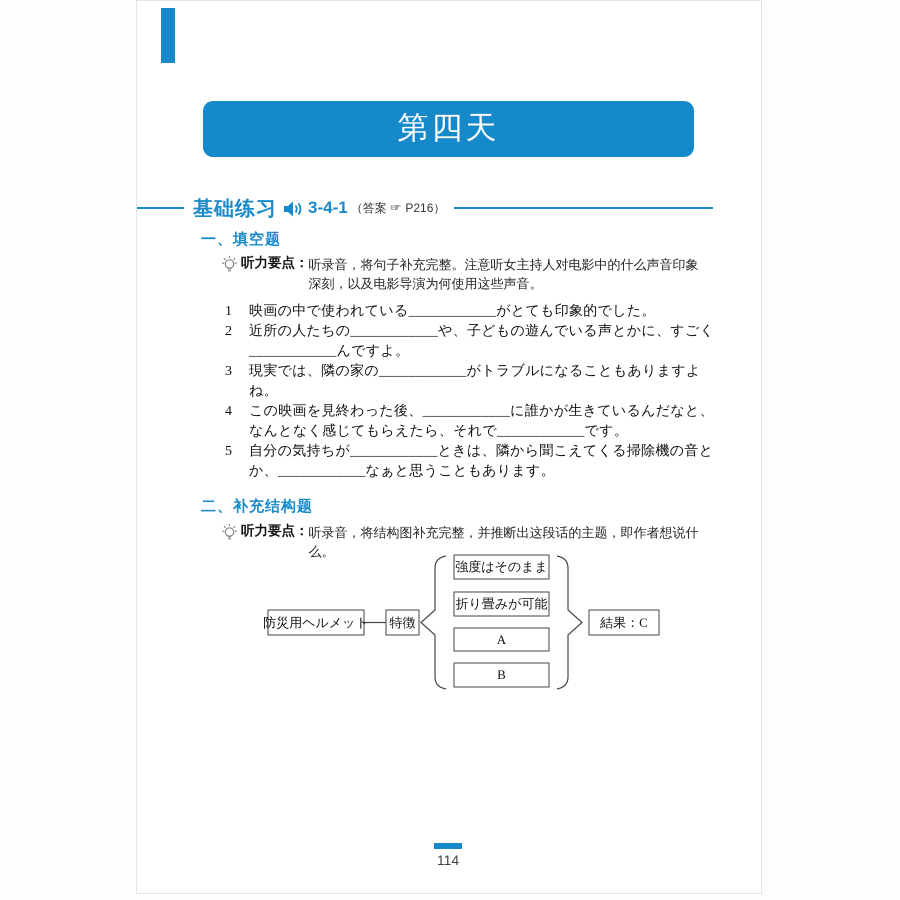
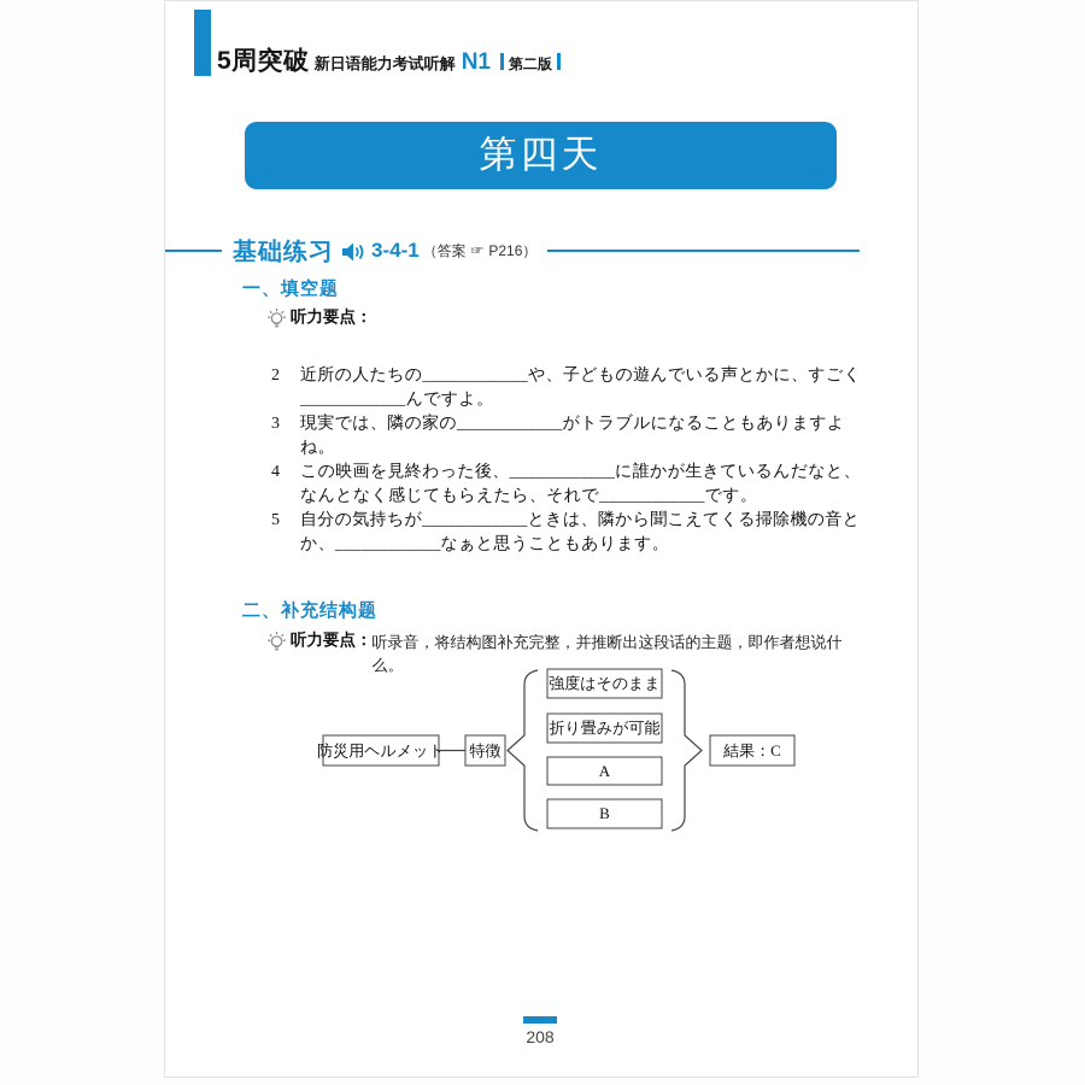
+ 5周突破
+ 新日语能力考试听解
+ N1
+ 第二版
  第四天
  基础练习
  3-4-1
  （答案 ☞ P216）
  一、填空题
  听力要点：
- 听录音，将句子补充完整。注意听女主持人对电影中的什么声音印象深刻，以及电影导演为何使用这些声音。
- 1
- 映画の中で使われている____________がとても印象的でした。
  2
  近所の人たちの____________や、子どもの遊んでいる声とかに、すごく____________んですよ。
  3
  現実では、隣の家の____________がトラブルになることもありますよね。
  4
  この映画を見終わった後、____________に誰かが生きているんだなと、なんとなく感じてもらえたら、それで____________です。
  5
  自分の気持ちが____________ときは、隣から聞こえてくる掃除機の音とか、____________なぁと思うこともあります。
  二、补充结构题
  听力要点：
  听录音，将结构图补充完整，并推断出这段话的主题，即作者想说什么。
  防災用ヘルメット
  特徴
  強度はそのまま
  折り畳みが可能
  A
  B
  結果：C
- 114
+ 208
